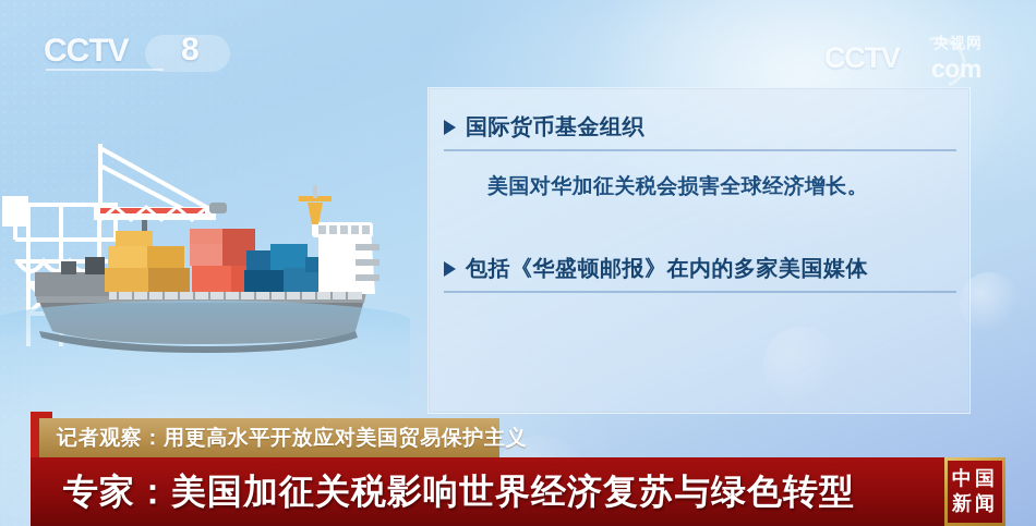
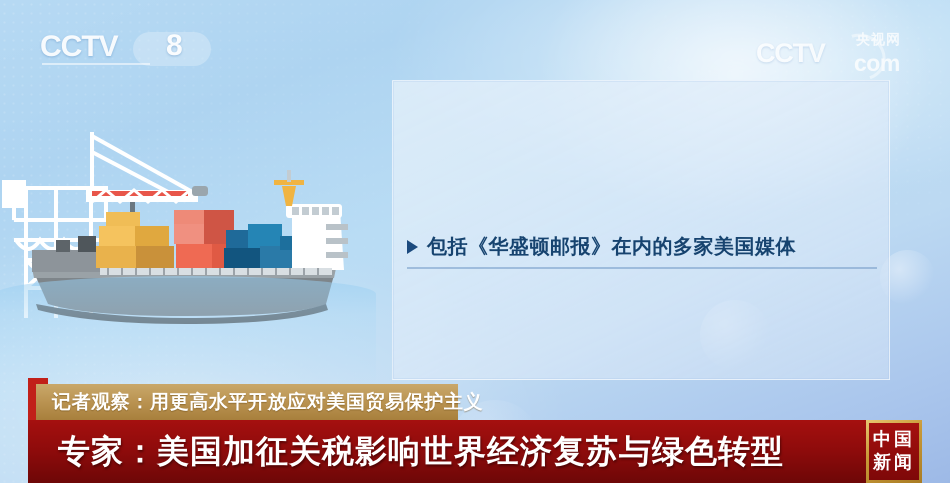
  CCTV
  8
  CCTV
  央视网
  com
- 国际货币基金组织
- 美国对华加征关税会损害全球经济增长。
  包括《华盛顿邮报》在内的多家美国媒体
  记者观察：用更高水平开放应对美国贸易保护主义
  专家：美国加征关税影响世界经济复苏与绿色转型
  中国
  新闻
